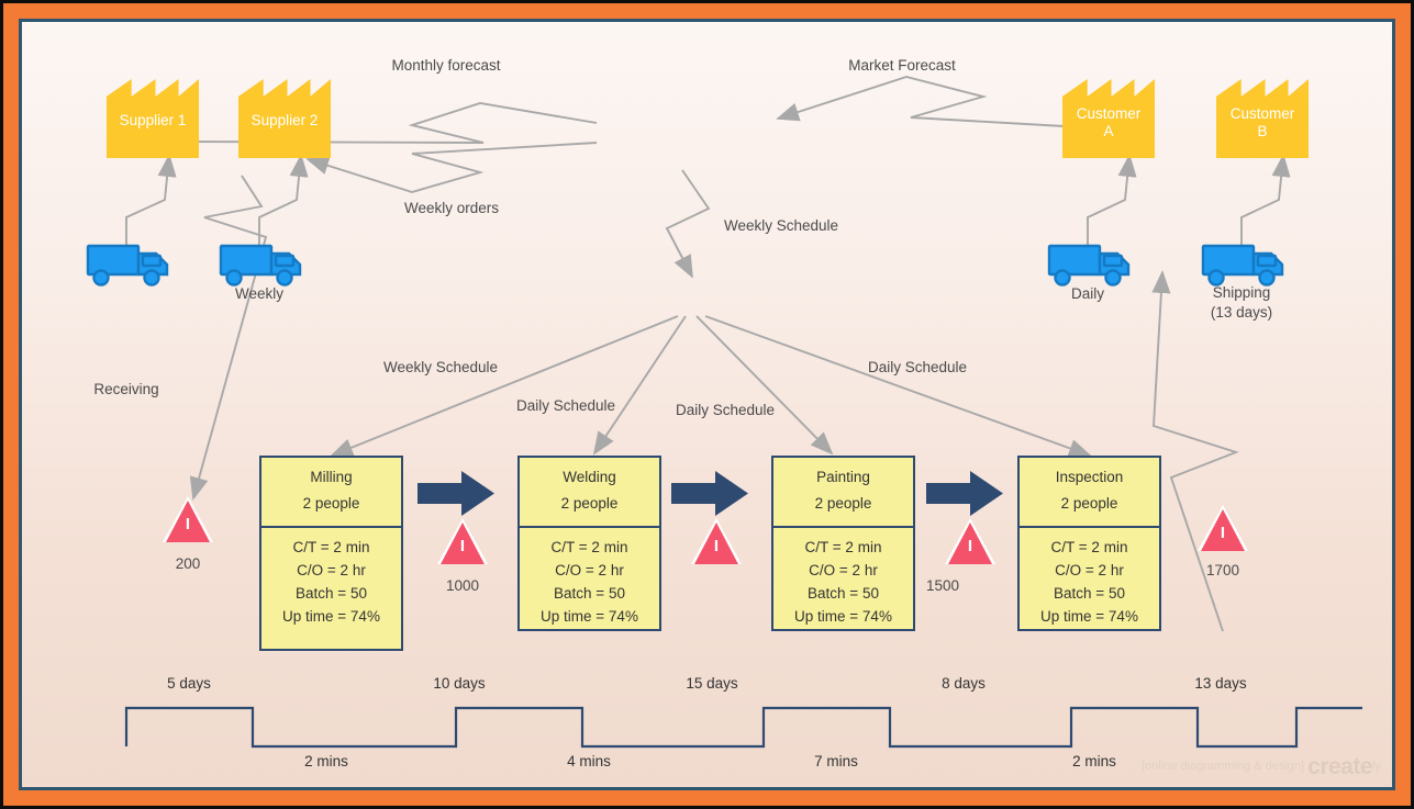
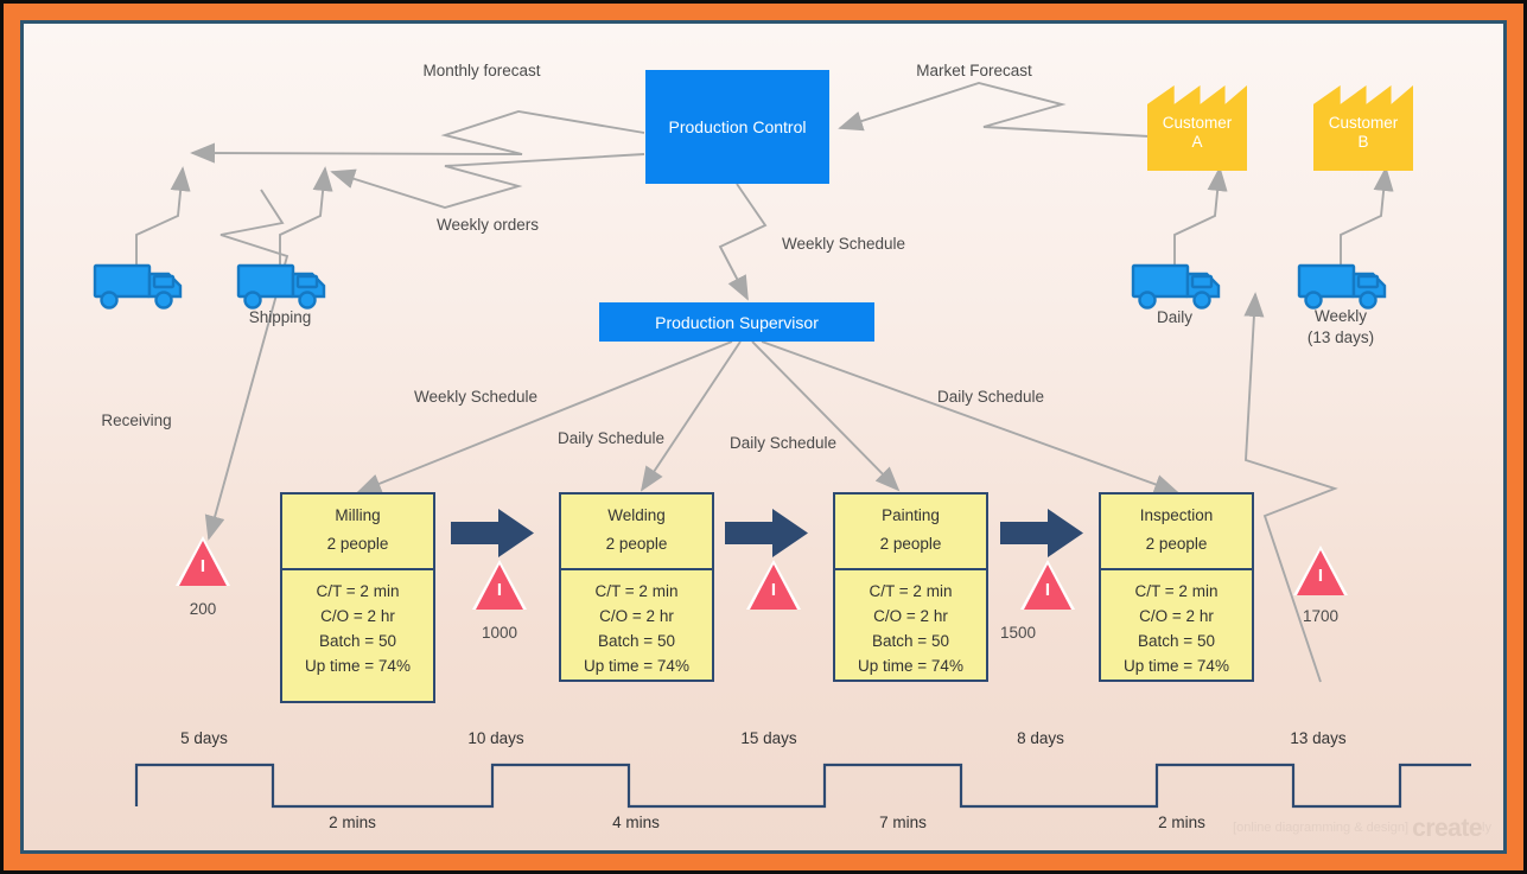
- Supplier 1
- Supplier 2
  Customer
  A
  Customer
  B
+ Production Control
+ Production Supervisor
  Monthly forecast
  Weekly orders
  Market Forecast
  Weekly Schedule
  Weekly Schedule
  Daily Schedule
  Daily Schedule
  Daily Schedule
  Receiving
- Weekly
+ Shipping
  Daily
- Shipping
+ Weekly
  (13 days)
  Milling
  2 people
  C/T = 2 min
  C/O = 2 hr
  Batch = 50
  Up time = 74%
  Welding
  2 people
  C/T = 2 min
  C/O = 2 hr
  Batch = 50
  Up time = 74%
  Painting
  2 people
  C/T = 2 min
  C/O = 2 hr
  Batch = 50
  Up time = 74%
  Inspection
  2 people
  C/T = 2 min
  C/O = 2 hr
  Batch = 50
  Up time = 74%
  I
  200
  I
  1000
  I
  1500
  I
  I
  1700
  5 days
  10 days
  15 days
  8 days
  13 days
  2 mins
  4 mins
  7 mins
  2 mins
